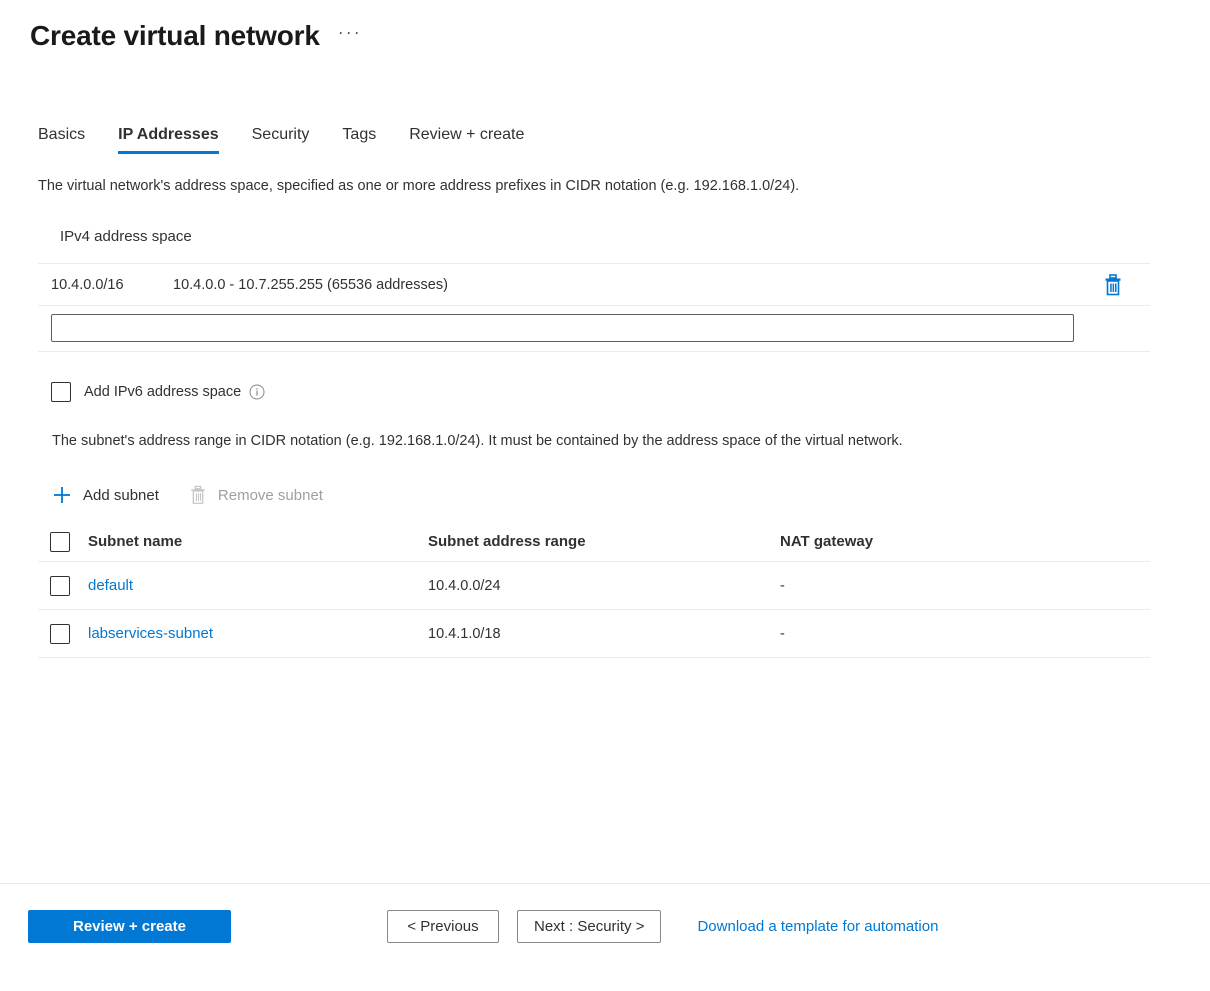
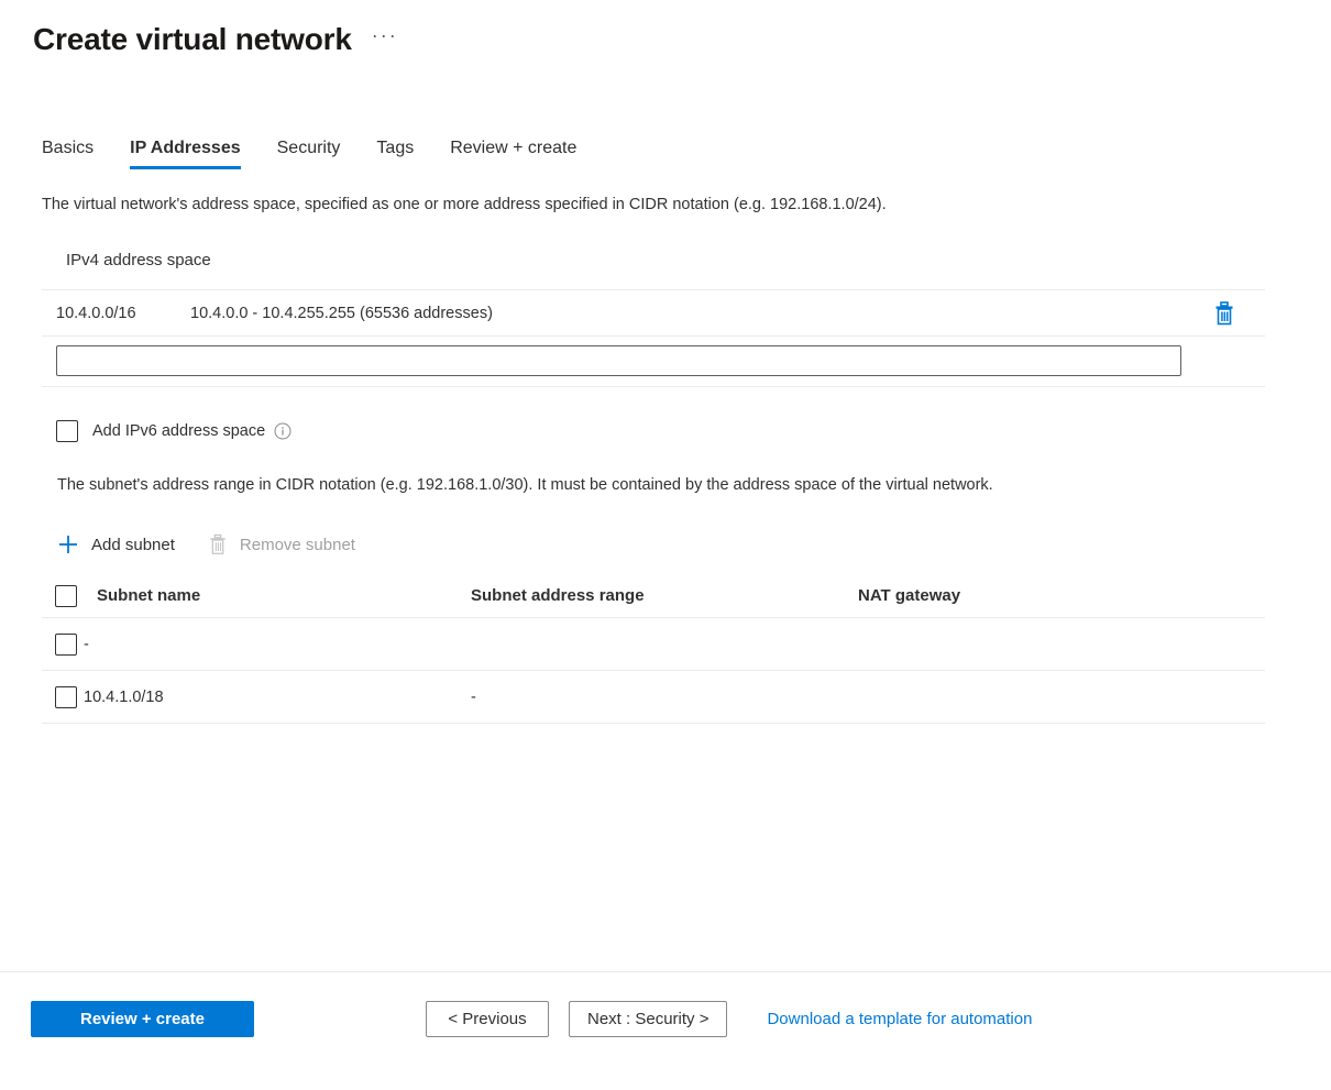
  Create virtual network
  ···
  Basics
  IP Addresses
  Security
  Tags
  Review + create
- The virtual network's address space, specified as one or more address prefixes in CIDR notation (e.g. 192.168.1.0/24).
+ The virtual network's address space, specified as one or more address specified in CIDR notation (e.g. 192.168.1.0/24).
  IPv4 address space
  10.4.0.0/16
- 10.4.0.0 - 10.7.255.255 (65536 addresses)
+ 10.4.0.0 - 10.4.255.255 (65536 addresses)
  Add IPv6 address space
- The subnet's address range in CIDR notation (e.g. 192.168.1.0/24). It must be contained by the address space of the virtual network.
+ The subnet's address range in CIDR notation (e.g. 192.168.1.0/30). It must be contained by the address space of the virtual network.
  Add subnet
  Remove subnet
  Subnet name
  Subnet address range
  NAT gateway
- default
- 10.4.0.0/24
  -
- labservices-subnet
  10.4.1.0/18
  -
  Review + create
  < Previous
  Next : Security >
  Download a template for automation
